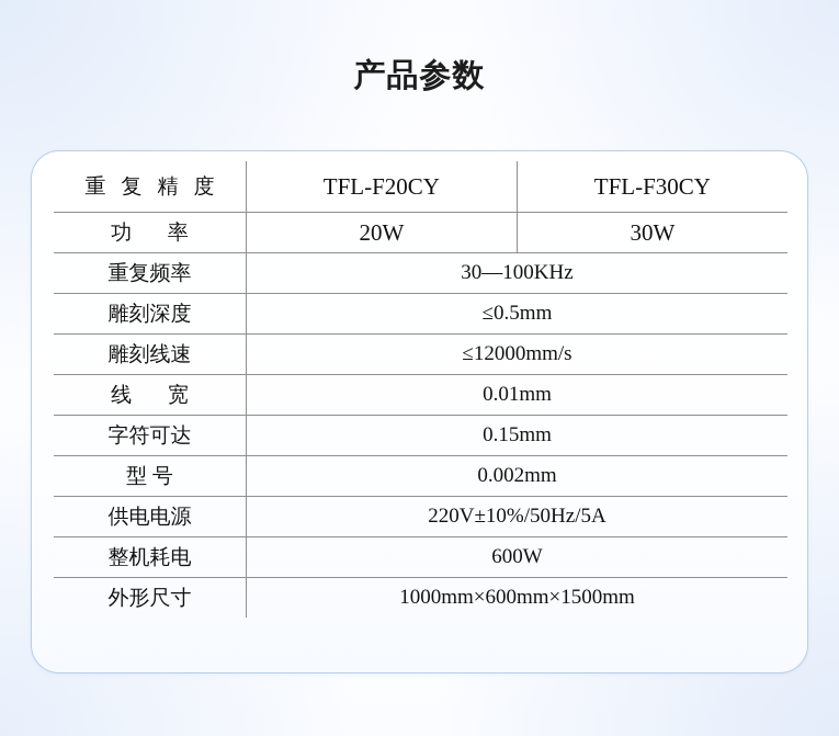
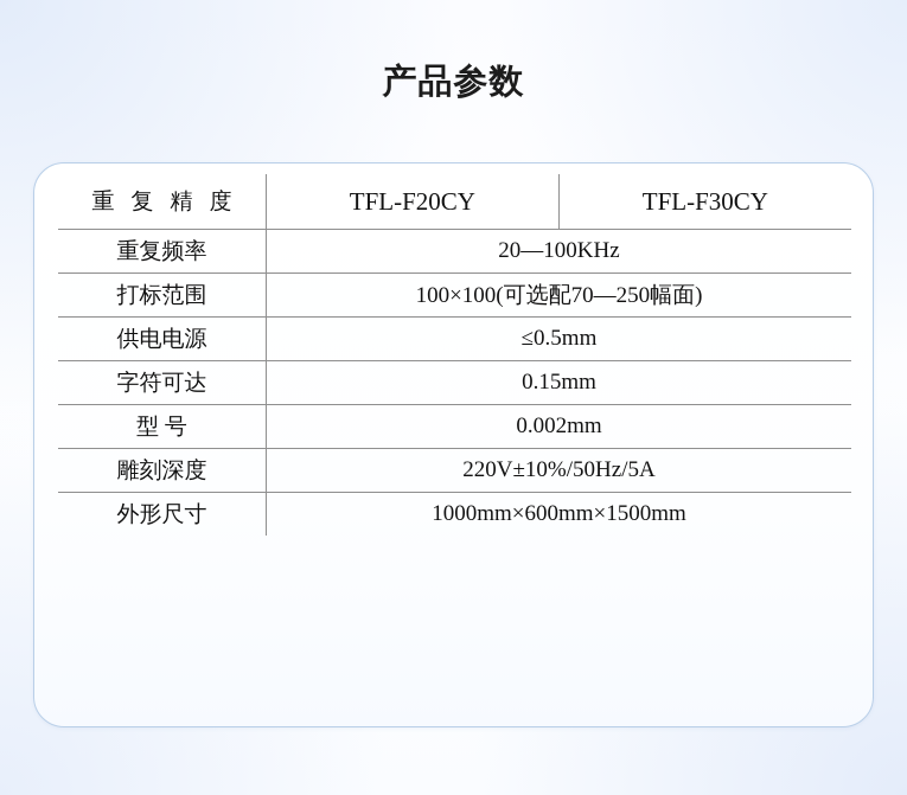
  产品参数
  重复精度	TFL-F20CY	TFL-F30CY
- 功 率	20W	30W
- 重复频率	30—100KHz
+ 重复频率	20—100KHz
+ 打标范围	100×100(可选配70—250幅面)
- 雕刻深度	≤0.5mm
+ 供电电源	≤0.5mm
- 雕刻线速	≤12000mm/s
- 线 宽	0.01mm
  字符可达	0.15mm
  型 号	0.002mm
- 供电电源	220V±10%/50Hz/5A
+ 雕刻深度	220V±10%/50Hz/5A
- 整机耗电	600W
  外形尺寸	1000mm×600mm×1500mm
